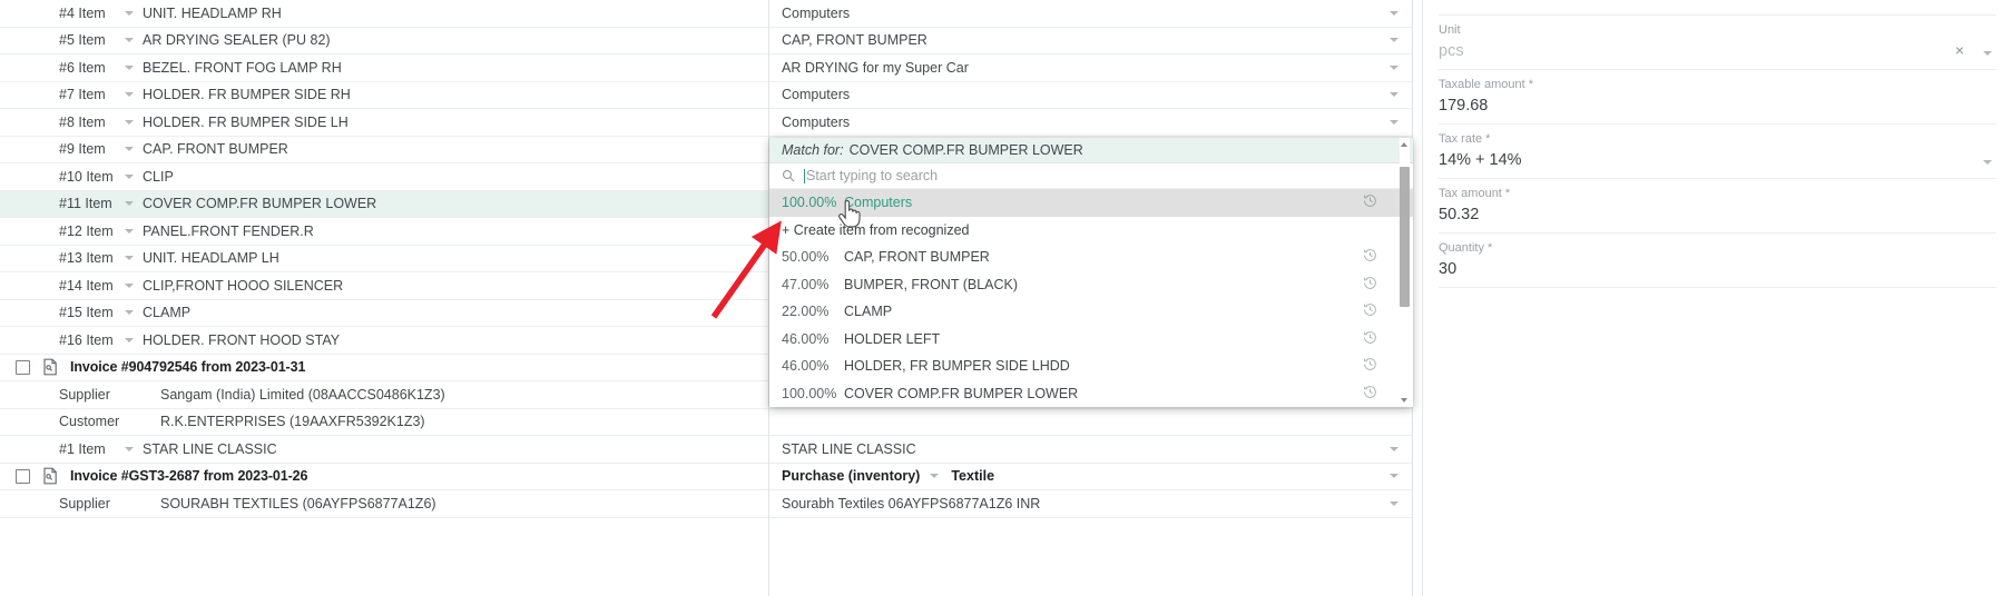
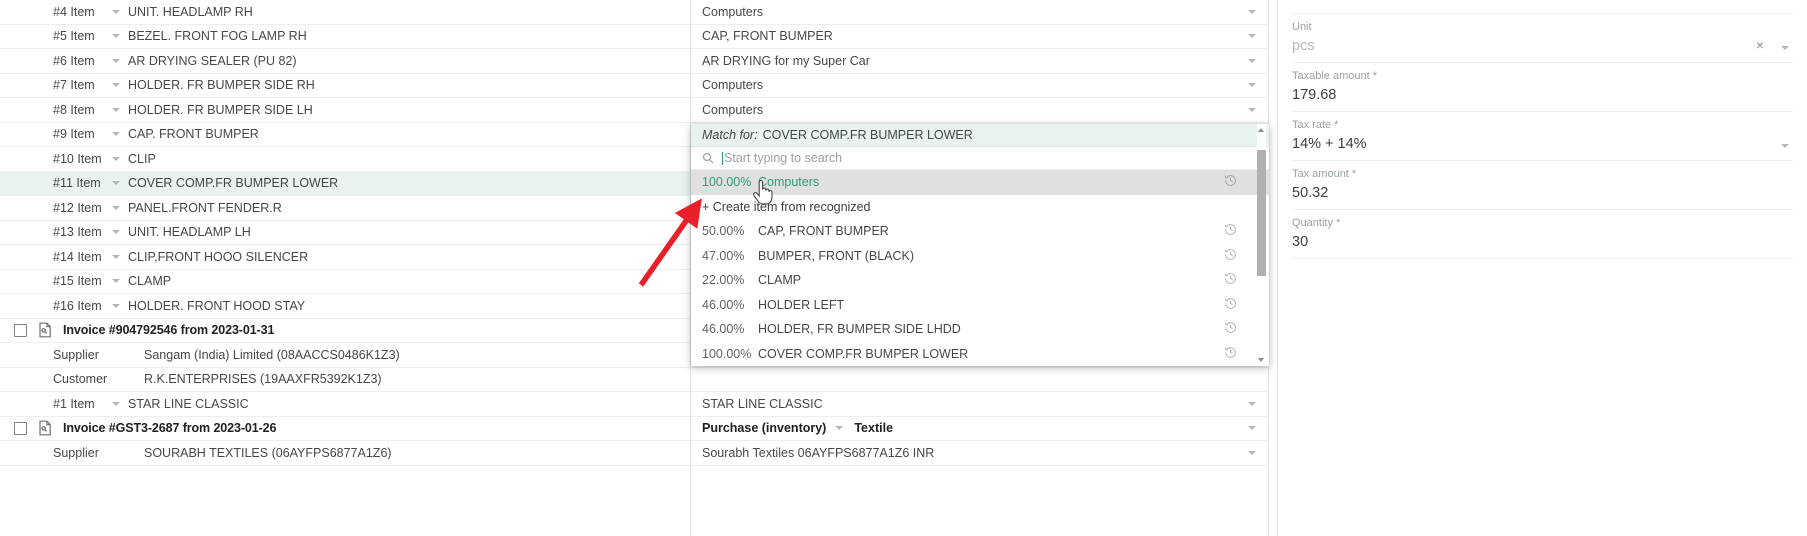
  #4 Item
  UNIT. HEADLAMP RH
  #5 Item
- AR DRYING SEALER (PU 82)
+ BEZEL. FRONT FOG LAMP RH
  #6 Item
- BEZEL. FRONT FOG LAMP RH
+ AR DRYING SEALER (PU 82)
  #7 Item
  HOLDER. FR BUMPER SIDE RH
  #8 Item
  HOLDER. FR BUMPER SIDE LH
  #9 Item
  CAP. FRONT BUMPER
  #10 Item
  CLIP
  #11 Item
  COVER COMP.FR BUMPER LOWER
  #12 Item
  PANEL.FRONT FENDER.R
  #13 Item
  UNIT. HEADLAMP LH
  #14 Item
  CLIP,FRONT HOOO SILENCER
  #15 Item
  CLAMP
  #16 Item
  HOLDER. FRONT HOOD STAY
  Invoice #904792546 from 2023-01-31
  Supplier
  Sangam (India) Limited (08AACCS0486K1Z3)
  Customer
  R.K.ENTERPRISES (19AAXFR5392K1Z3)
  #1 Item
  STAR LINE CLASSIC
  Invoice #GST3-2687 from 2023-01-26
  Supplier
  SOURABH TEXTILES (06AYFPS6877A1Z6)
  Computers
  CAP, FRONT BUMPER
  AR DRYING for my Super Car
  Computers
  Computers
  STAR LINE CLASSIC
  Purchase (inventory)
  Textile
  Sourabh Textiles 06AYFPS6877A1Z6 INR
  Match for:
  COVER COMP.FR BUMPER LOWER
  Start typing to search
  100.00%
  omputers
  + Create item from recognized
  50.00%
  CAP, FRONT BUMPER
  47.00%
  BUMPER, FRONT (BLACK)
  22.00%
  CLAMP
  46.00%
  HOLDER LEFT
  46.00%
  HOLDER, FR BUMPER SIDE LHDD
  100.00%
  COVER COMP.FR BUMPER LOWER
  Unit
  pcs
  ×
  Taxable amount *
  179.68
  Tax rate *
  14% + 14%
  Tax amount *
  50.32
  Quantity *
  30
